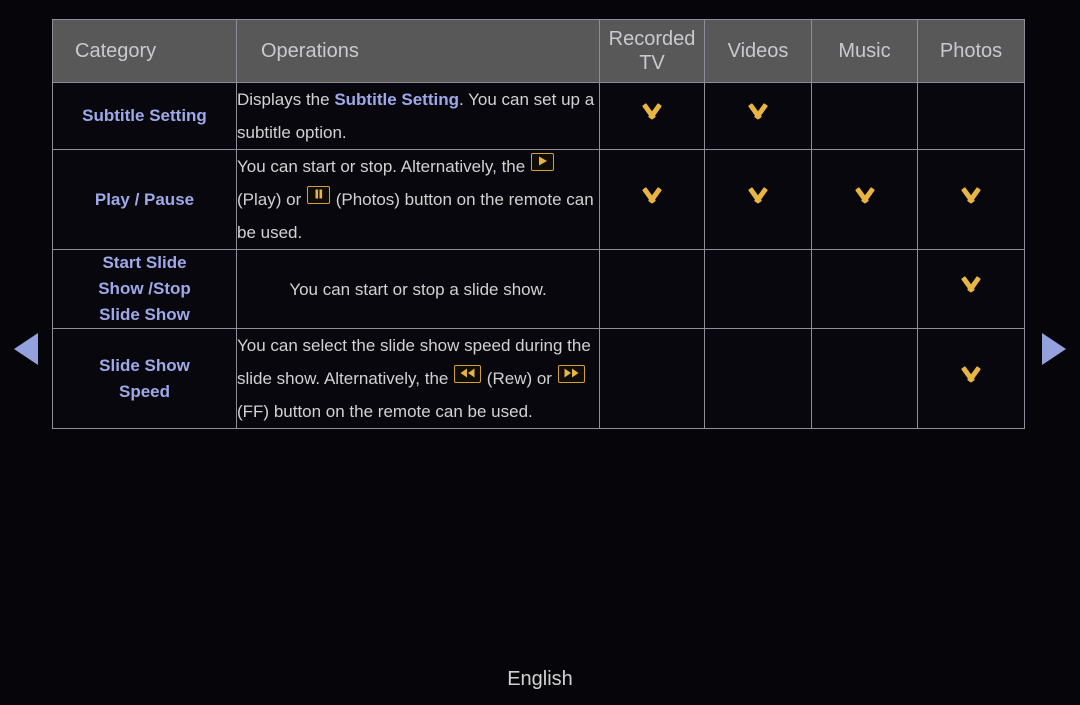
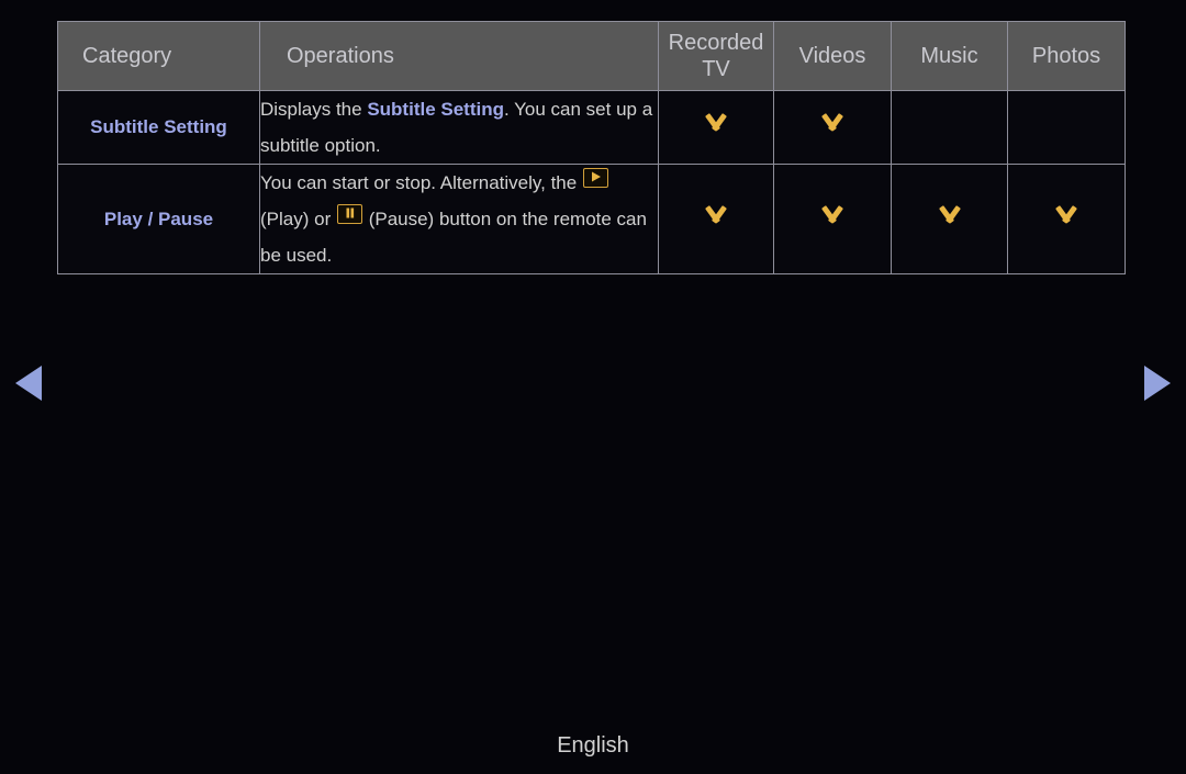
  Category	Operations	Recorded TV	Videos	Music	Photos
  Subtitle Setting	Displays the Subtitle Setting. You can set up a subtitle option.
- Play / Pause	You can start or stop. Alternatively, the (Play) or (Photos) button on the remote can be used.
+ Play / Pause	You can start or stop. Alternatively, the (Play) or (Pause) button on the remote can be used.
- Start SlideShow /StopSlide Show	You can start or stop a slide show.
- Slide ShowSpeed	You can select the slide show speed during the slide show. Alternatively, the (Rew) or (FF) button on the remote can be used.
  English
